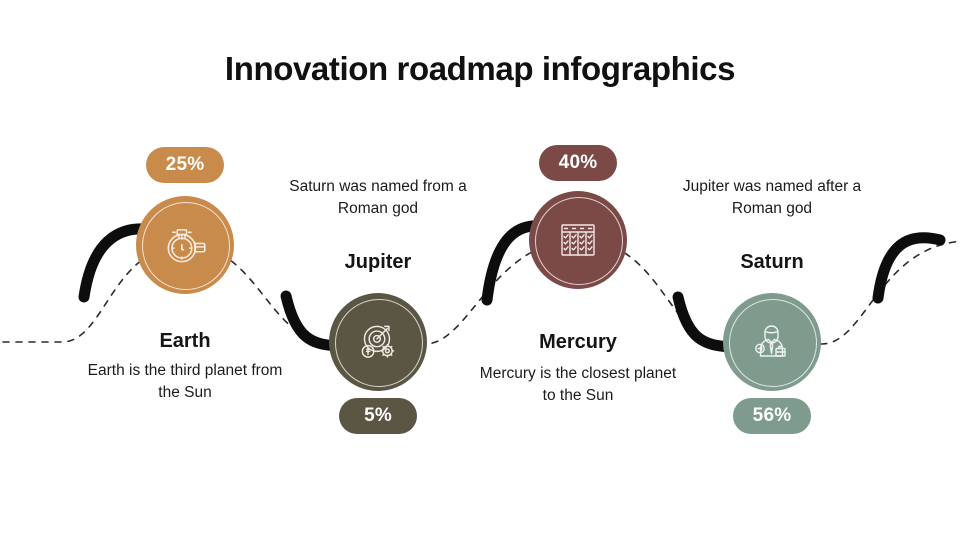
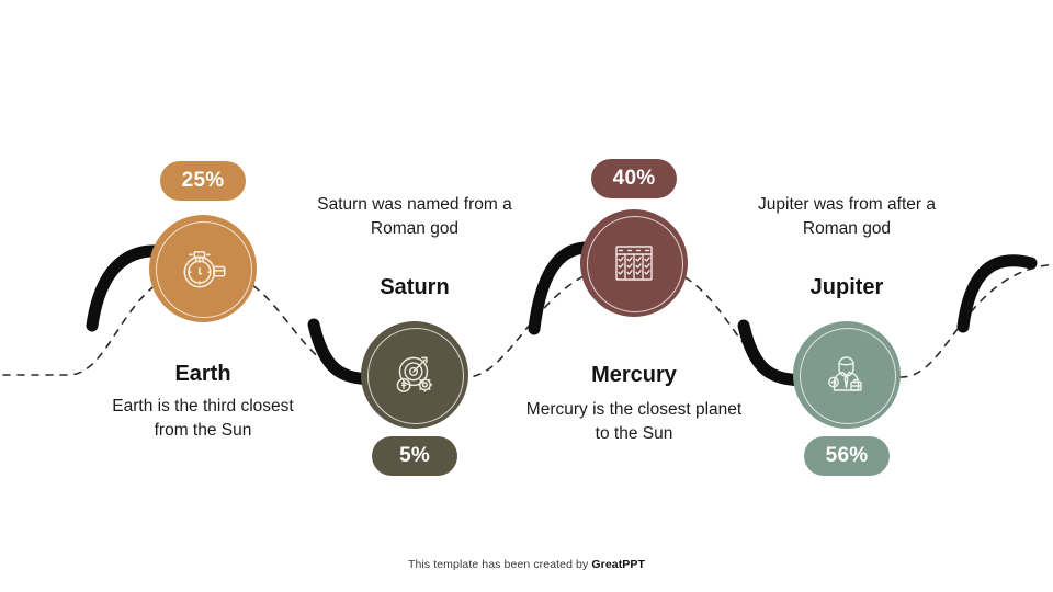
- Innovation roadmap infographics
  25%
  Earth
- Earth is the third planet from the Sun
+ Earth is the third closest from the Sun
  5%
- Jupiter
+ Saturn
  Saturn was named from a Roman god
  40%
  Mercury
  Mercury is the closest planet to the Sun
  56%
- Saturn
+ Jupiter
- Jupiter was named after a Roman god
+ Jupiter was from after a Roman god
+ This template has been created by GreatPPT
